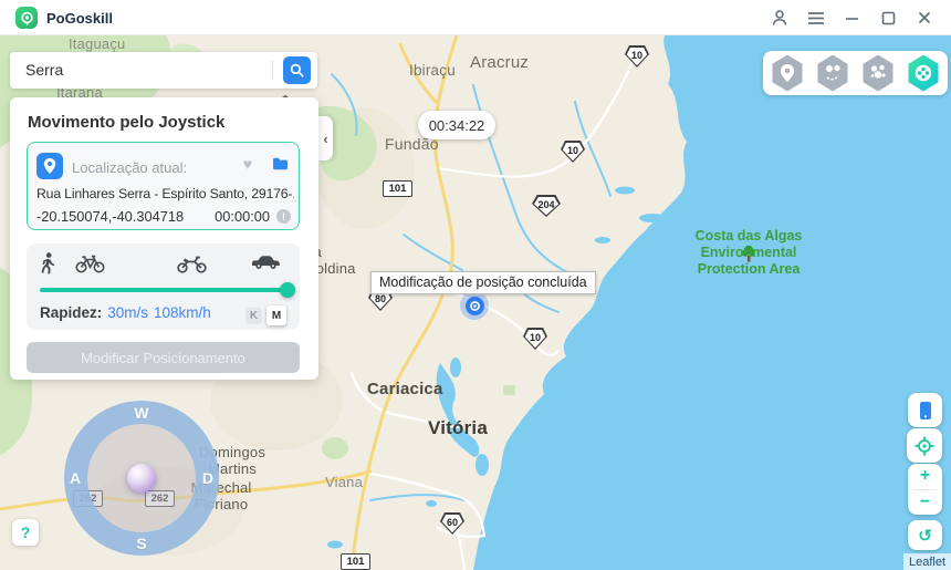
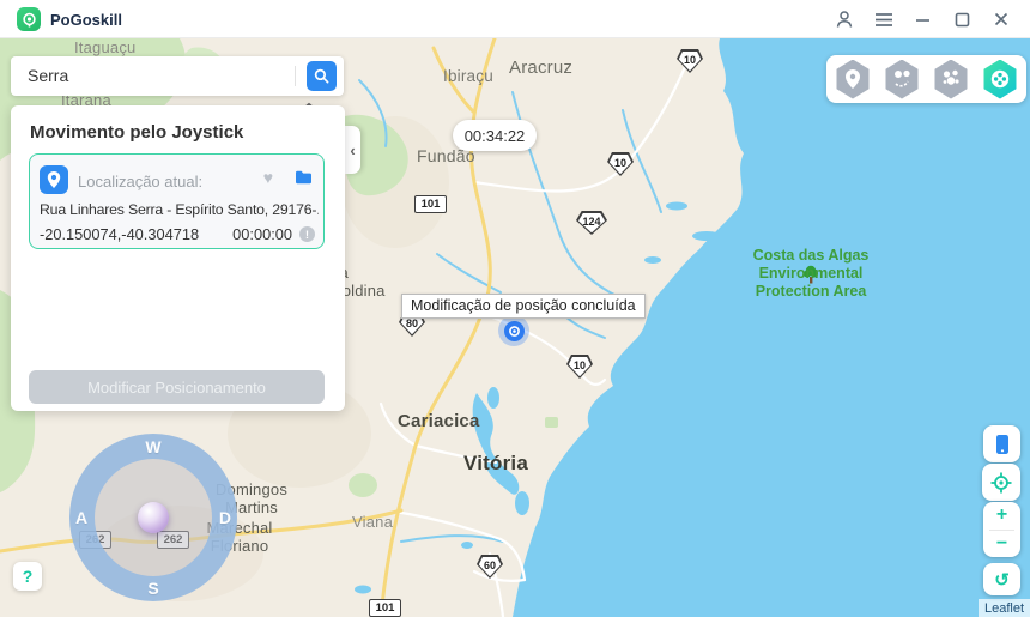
  Itaguaçu
  Itarana
  Ibiraçu
  Aracruz
  Fundão
  Cariacica
  Vitória
  Viana
  Domingos
  Martins
  Marechal
  Floriano
  Costa das Algas
  Environmental
  Protection Area
  10
  10
  10
- 204
+ 124
  80
  60
  101
  101
  262
  262
  00:34:22
  Modificação de posição concluída
  Leaflet
  +
  −
  ↺
  Serra
  Movimento pelo Joystick
  Localização atual:
  ♥
  Rua Linhares Serra - Espírito Santo, 29176-.
  -20.150074,-40.304718
  00:00:00
  !
- Rapidez:
- 30m/s
- 108km/h
- K
- M
  Modificar Posicionamento
  ‹
  W
  A
  D
  S
  ?
  PoGoskill
